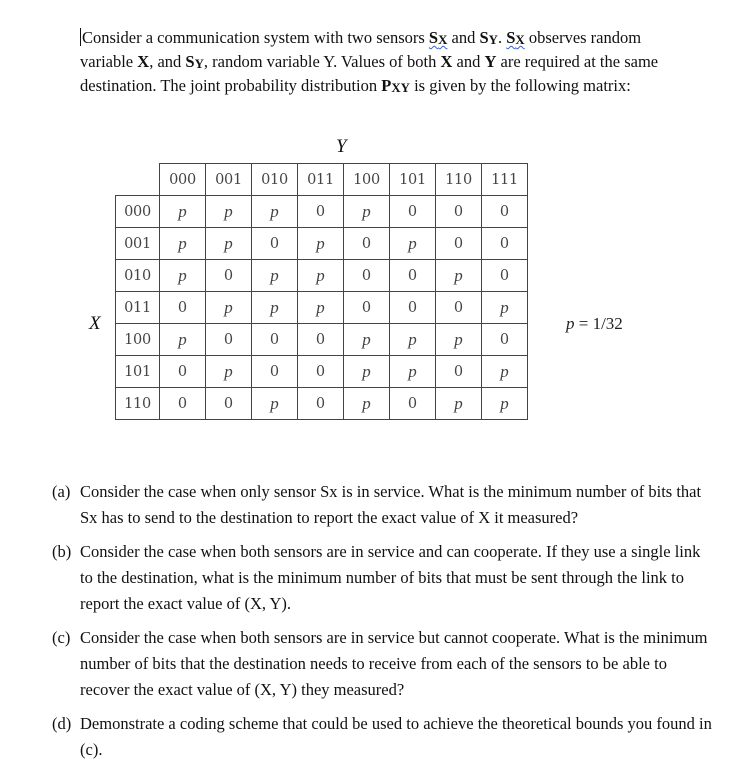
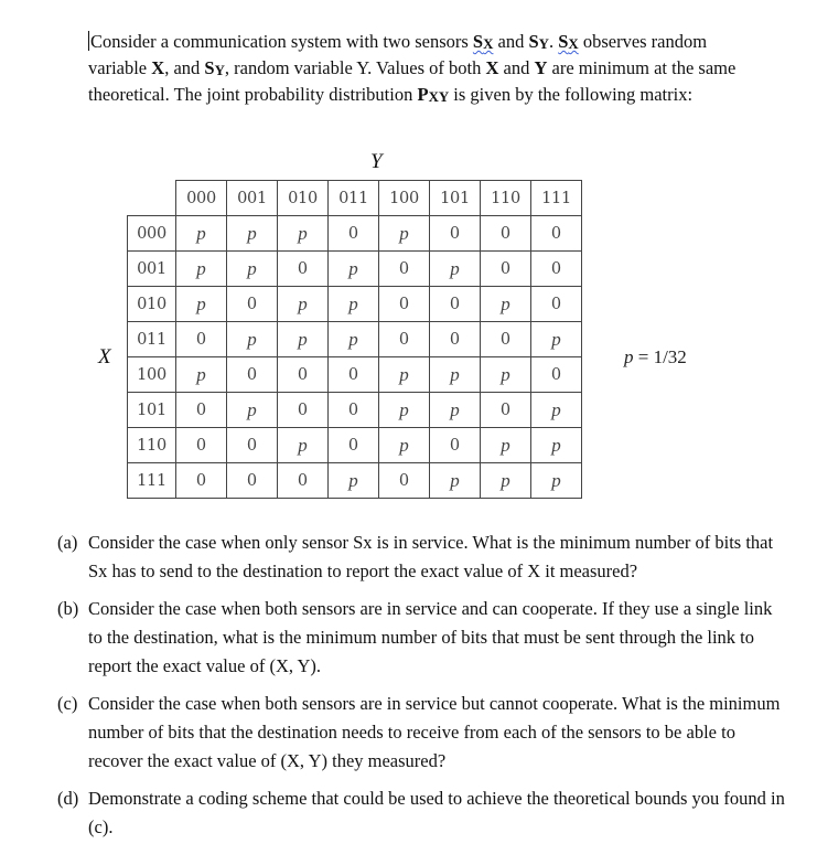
  Consider a communication system with two sensors SX and SY. SX observes random
- variable X, and SY, random variable Y. Values of both X and Y are required at the same
+ variable X, and SY, random variable Y. Values of both X and Y are minimum at the same
- destination. The joint probability distribution PXY is given by the following matrix:
+ theoretical. The joint probability distribution PXY is given by the following matrix:
  Y
  X
  p = 1/32
  	000	001	010	011	100	101	110	111
  000	p	p	p	0	p	0	0	0
  001	p	p	0	p	0	p	0	0
  010	p	0	p	p	0	0	p	0
  011	0	p	p	p	0	0	0	p
  100	p	0	0	0	p	p	p	0
  101	0	p	0	0	p	p	0	p
  110	0	0	p	0	p	0	p	p
+ 111	0	0	0	p	0	p	p	p
  (a)
  Consider the case when only sensor Sx is in service. What is the minimum number of bits that Sx has to send to the destination to report the exact value of X it measured?
  (b)
  Consider the case when both sensors are in service and can cooperate. If they use a single link to the destination, what is the minimum number of bits that must be sent through the link to report the exact value of (X, Y).
  (c)
  Consider the case when both sensors are in service but cannot cooperate. What is the minimum number of bits that the destination needs to receive from each of the sensors to be able to recover the exact value of (X, Y) they measured?
  (d)
  Demonstrate a coding scheme that could be used to achieve the theoretical bounds you found in (c).
